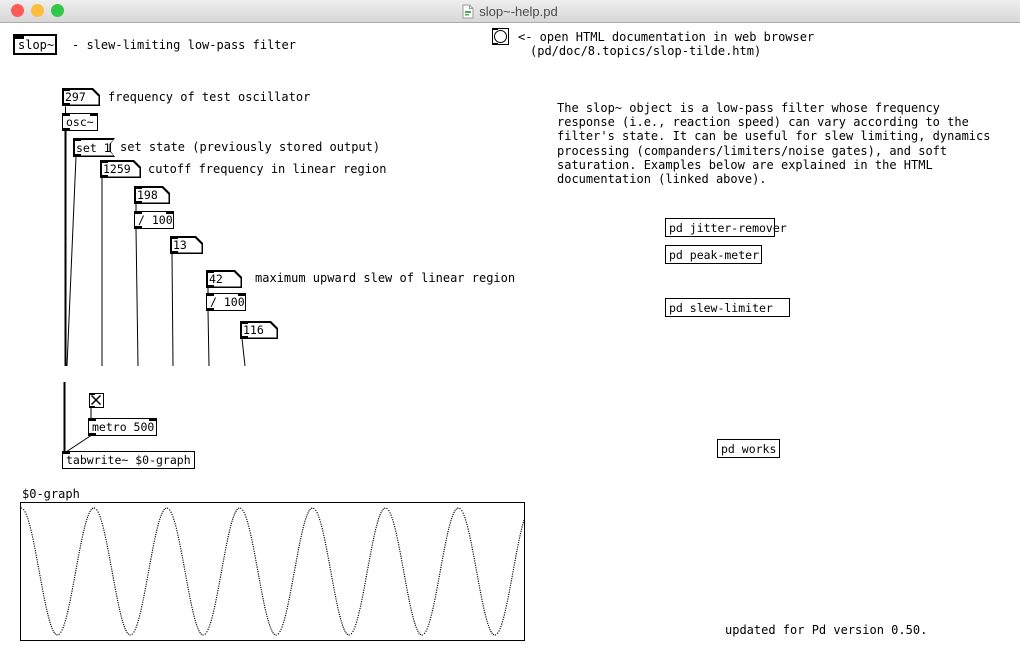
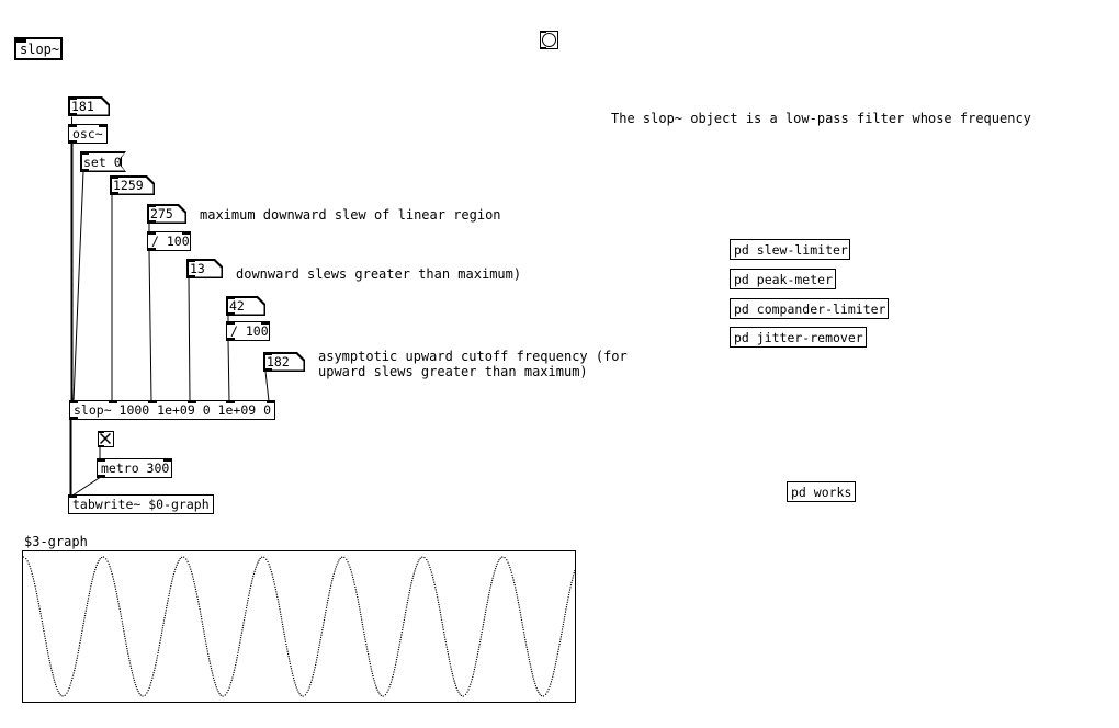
  slop~
- - slew-limiting low-pass filter
- <- open HTML documentation in web browser
- (pd/doc/8.topics/slop-tilde.htm)
  The slop~ object is a low-pass filter whose frequency
- response (i.e., reaction speed) can vary according to the
- filter's state. It can be useful for slew limiting, dynamics
- processing (companders/limiters/noise gates), and soft
- saturation. Examples below are explained in the HTML
- documentation (linked above).
- 297
+ 181
- frequency of test oscillator
  osc~
- set 1
+ set 0
- set state (previously stored output)
  1259
- cutoff frequency in linear region
- 198
+ 275
+ maximum downward slew of linear region
  / 100
  13
+ downward slews greater than maximum)
  42
- maximum upward slew of linear region
  / 100
- 116
+ 182
+ asymptotic upward cutoff frequency (for
+ upward slews greater than maximum)
+ slop~ 1000 1e+09 0 1e+09 0
- metro 500
+ metro 300
  tabwrite~ $0-graph
- pd jitter-remover
+ pd slew-limiter
  pd peak-meter
+ pd compander-limiter
- pd slew-limiter
+ pd jitter-remover
  pd works
- $0-graph
+ $3-graph
- updated for Pd version 0.50.
- slop~-help.pd
